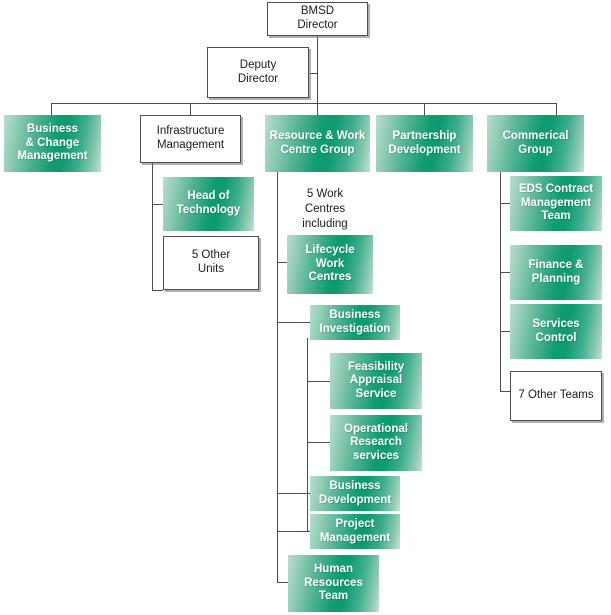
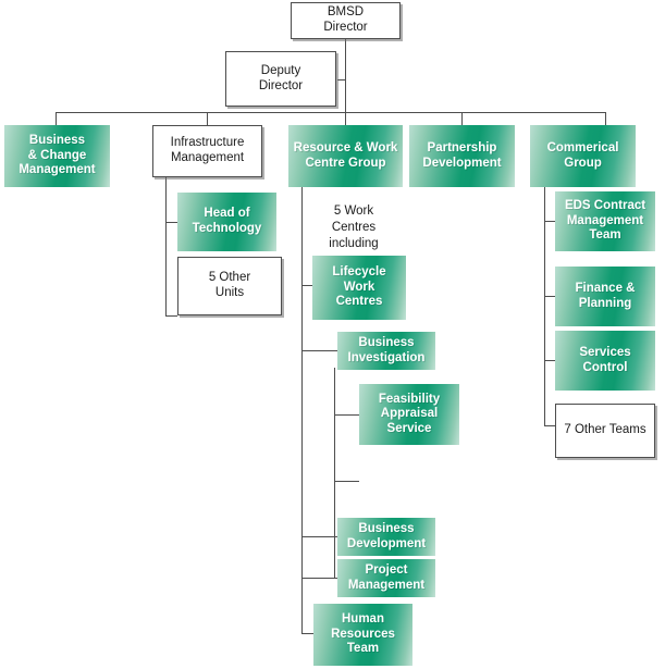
  BMSD
  Director
  Deputy
  Director
  Business
  & Change
  Management
  Infrastructure
  Management
  Resource & Work
  Centre Group
  Partnership
  Development
  Commerical
  Group
  Head of
  Technology
  5 Other
  Units
  5 Work
  Centres
  including
  Lifecycle
  Work
  Centres
  Business
  Investigation
  Feasibility
  Appraisal
  Service
- Operational
- Research
- services
  Business
  Development
  Project
  Management
  Human
  Resources
  Team
  EDS Contract
  Management
  Team
  Finance &
  Planning
  Services
  Control
  7 Other Teams
